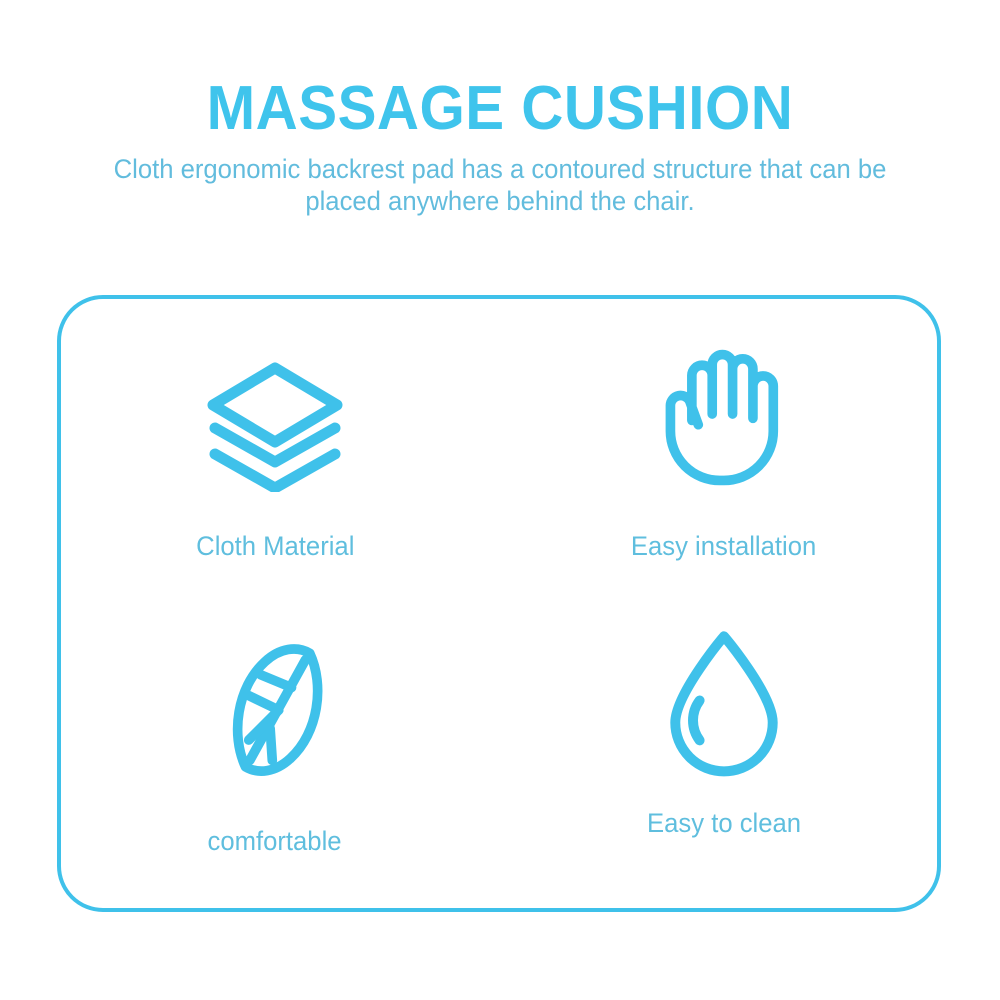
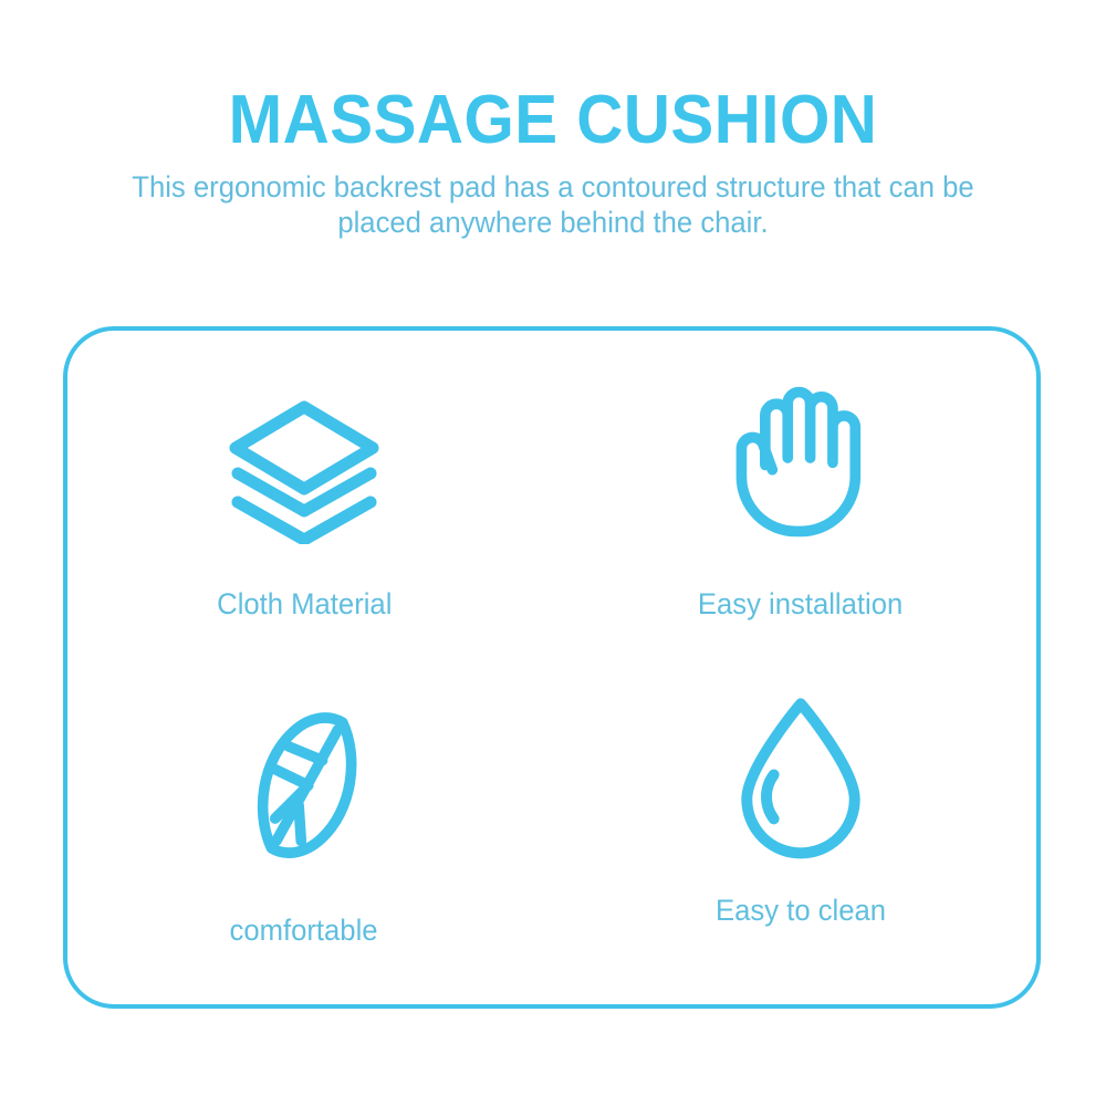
  MASSAGE CUSHION
- Cloth ergonomic backrest pad has a contoured structure that can be
+ This ergonomic backrest pad has a contoured structure that can be
  placed anywhere behind the chair.
  Cloth Material
  Easy installation
  comfortable
  Easy to clean
